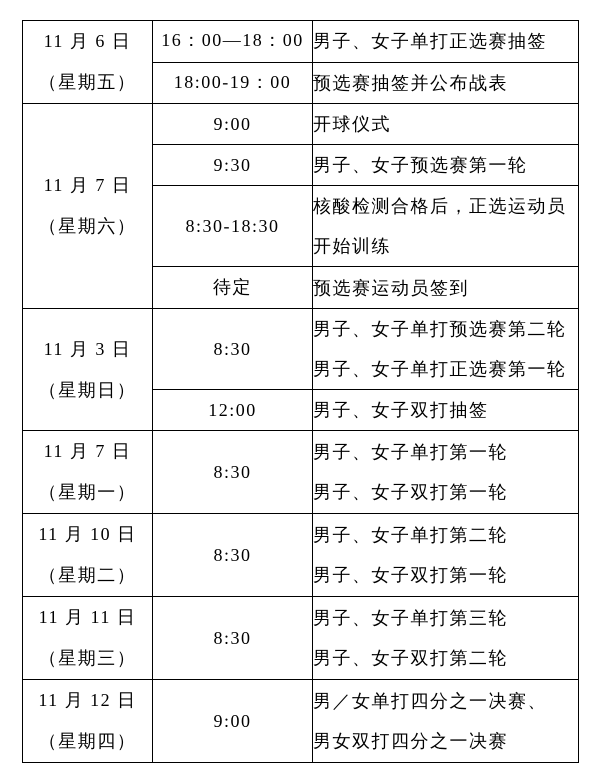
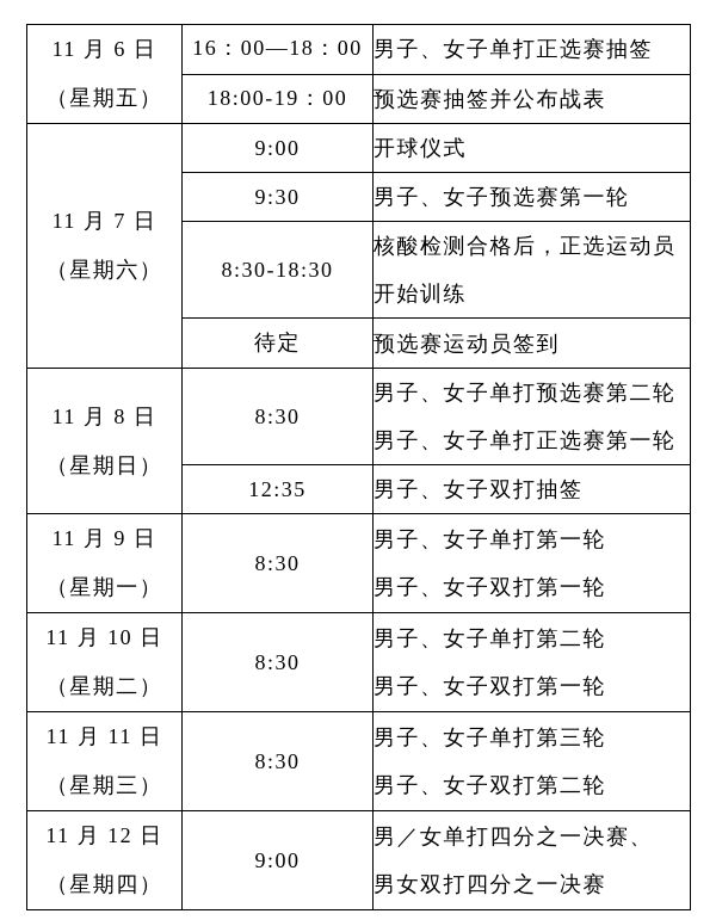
  11 月 6 日 （星期五）	16：00—18：00	男子、女子单打正选赛抽签
  18:00-19：00	预选赛抽签并公布战表
  11 月 7 日 （星期六）	9:00	开球仪式
  9:30	男子、女子预选赛第一轮
  8:30-18:30	核酸检测合格后，正选运动员 开始训练
  待定	预选赛运动员签到
- 11 月 3 日 （星期日）	8:30	男子、女子单打预选赛第二轮 男子、女子单打正选赛第一轮
+ 11 月 8 日 （星期日）	8:30	男子、女子单打预选赛第二轮 男子、女子单打正选赛第一轮
- 12:00	男子、女子双打抽签
+ 12:35	男子、女子双打抽签
- 11 月 7 日 （星期一）	8:30	男子、女子单打第一轮 男子、女子双打第一轮
+ 11 月 9 日 （星期一）	8:30	男子、女子单打第一轮 男子、女子双打第一轮
  11 月 10 日 （星期二）	8:30	男子、女子单打第二轮 男子、女子双打第一轮
  11 月 11 日 （星期三）	8:30	男子、女子单打第三轮 男子、女子双打第二轮
  11 月 12 日 （星期四）	9:00	男／女单打四分之一决赛、 男女双打四分之一决赛
